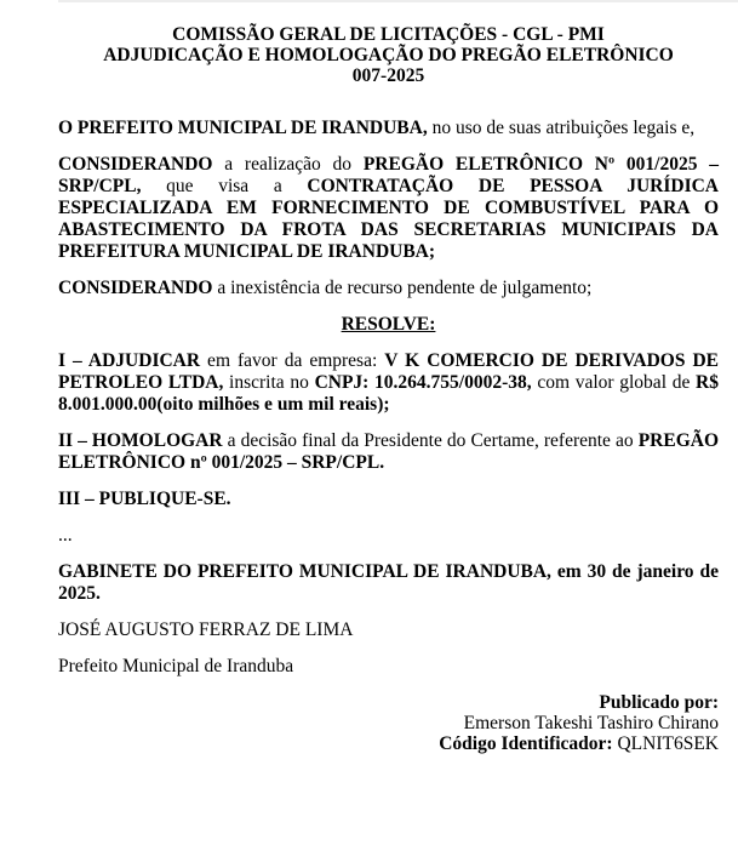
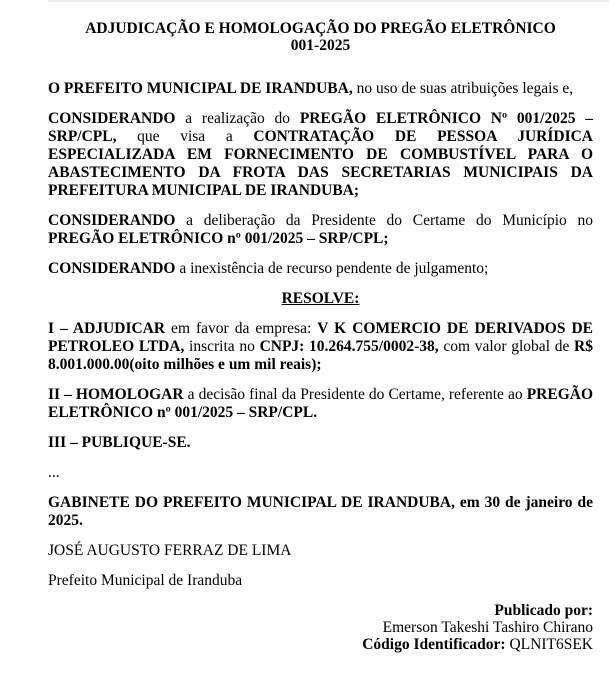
- COMISSÃO GERAL DE LICITAÇÕES - CGL - PMI
  ADJUDICAÇÃO E HOMOLOGAÇÃO DO PREGÃO ELETRÔNICO
- 007-2025
+ 001-2025
  O PREFEITO MUNICIPAL DE IRANDUBA, no uso de suas atribuições legais e,
  CONSIDERANDO a realização do PREGÃO ELETRÔNICO Nº 001/2025 – SRP/CPL, que visa a CONTRATAÇÃO DE PESSOA JURÍDICA ESPECIALIZADA EM FORNECIMENTO DE COMBUSTÍVEL PARA O ABASTECIMENTO DA FROTA DAS SECRETARIAS MUNICIPAIS DA PREFEITURA MUNICIPAL DE IRANDUBA;
+ CONSIDERANDO a deliberação da Presidente do Certame do Município no PREGÃO ELETRÔNICO nº 001/2025 – SRP/CPL;
  CONSIDERANDO a inexistência de recurso pendente de julgamento;
  RESOLVE:
  I – ADJUDICAR em favor da empresa: V K COMERCIO DE DERIVADOS DE PETROLEO LTDA, inscrita no CNPJ: 10.264.755/0002-38, com valor global de R$ 8.001.000.00(oito milhões e um mil reais);
  II – HOMOLOGAR a decisão final da Presidente do Certame, referente ao PREGÃO ELETRÔNICO nº 001/2025 – SRP/CPL.
  III – PUBLIQUE-SE.
  ...
  GABINETE DO PREFEITO MUNICIPAL DE IRANDUBA, em 30 de janeiro de 2025.
  JOSÉ AUGUSTO FERRAZ DE LIMA
  Prefeito Municipal de Iranduba
  Publicado por:
  Emerson Takeshi Tashiro Chirano
  Código Identificador: QLNIT6SEK
